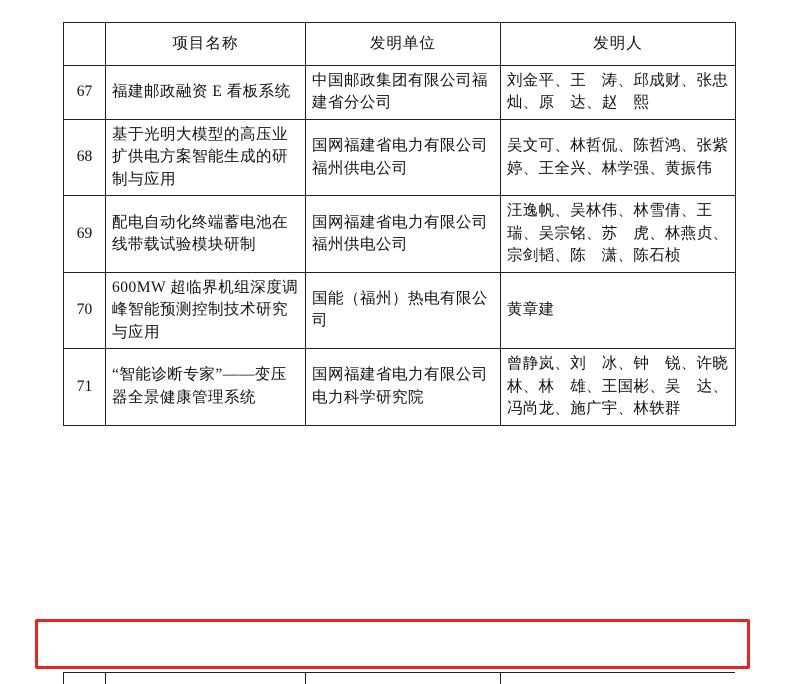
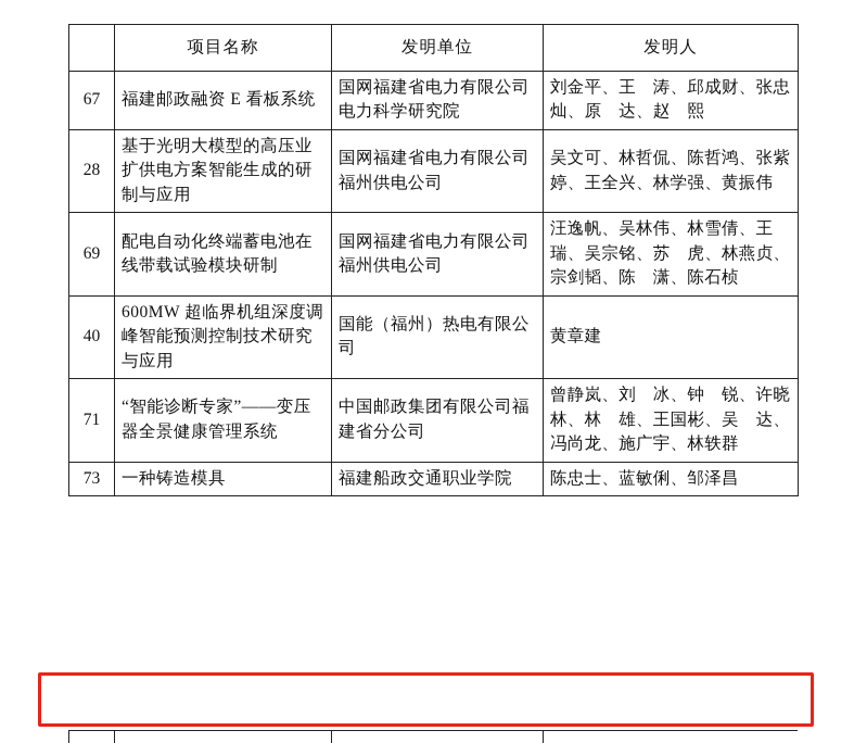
  	项目名称	发明单位	发明人
- 67	福建邮政融资 E 看板系统	中国邮政集团有限公司福建省分公司	刘金平、王 涛、邱成财、张忠灿、原 达、赵 熙
+ 67	福建邮政融资 E 看板系统	国网福建省电力有限公司电力科学研究院	刘金平、王 涛、邱成财、张忠灿、原 达、赵 熙
- 68	基于光明大模型的高压业扩供电方案智能生成的研制与应用	国网福建省电力有限公司福州供电公司	吴文可、林哲侃、陈哲鸿、张紫婷、王全兴、林学强、黄振伟
+ 28	基于光明大模型的高压业扩供电方案智能生成的研制与应用	国网福建省电力有限公司福州供电公司	吴文可、林哲侃、陈哲鸿、张紫婷、王全兴、林学强、黄振伟
  69	配电自动化终端蓄电池在线带载试验模块研制	国网福建省电力有限公司福州供电公司	汪逸帆、吴林伟、林雪倩、王 瑞、吴宗铭、苏 虎、林燕贞、宗剑韬、陈 潇、陈石桢
- 70	600MW 超临界机组深度调峰智能预测控制技术研究与应用	国能（福州）热电有限公司	黄章建
+ 40	600MW 超临界机组深度调峰智能预测控制技术研究与应用	国能（福州）热电有限公司	黄章建
- 71	“智能诊断专家”——变压器全景健康管理系统	国网福建省电力有限公司电力科学研究院	曾静岚、刘 冰、钟 锐、许晓林、林 雄、王国彬、吴 达、冯尚龙、施广宇、林轶群
+ 71	“智能诊断专家”——变压器全景健康管理系统	中国邮政集团有限公司福建省分公司	曾静岚、刘 冰、钟 锐、许晓林、林 雄、王国彬、吴 达、冯尚龙、施广宇、林轶群
+ 73	一种铸造模具	福建船政交通职业学院	陈忠士、蓝敏俐、邹泽昌
